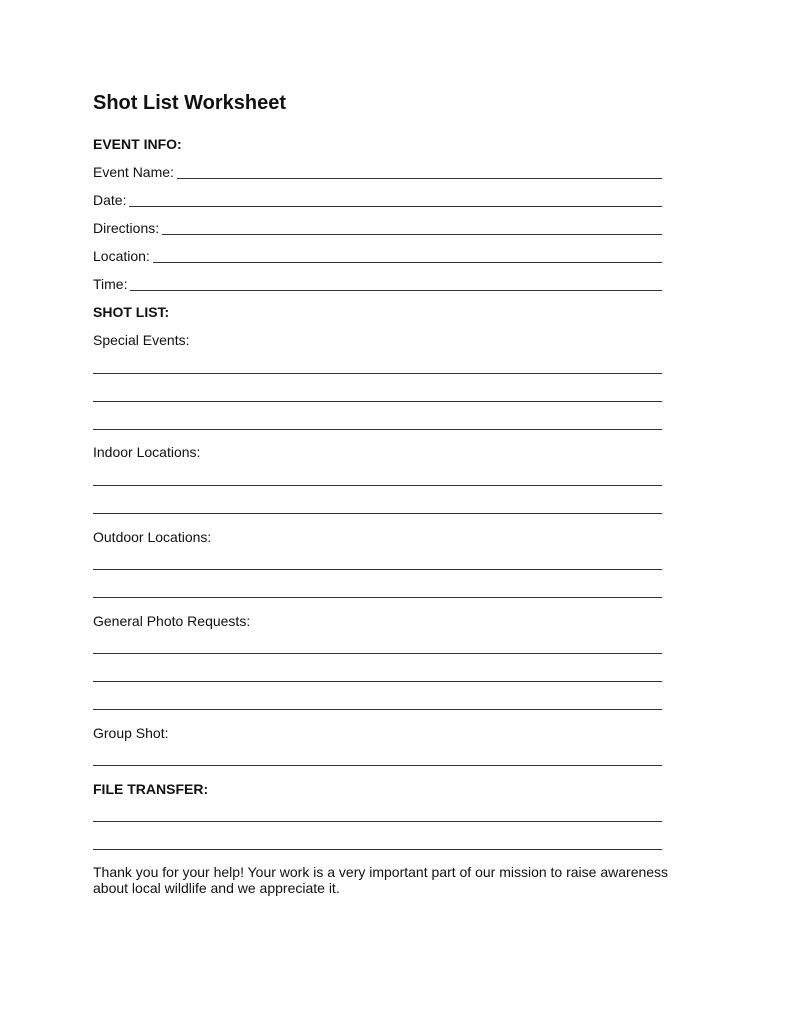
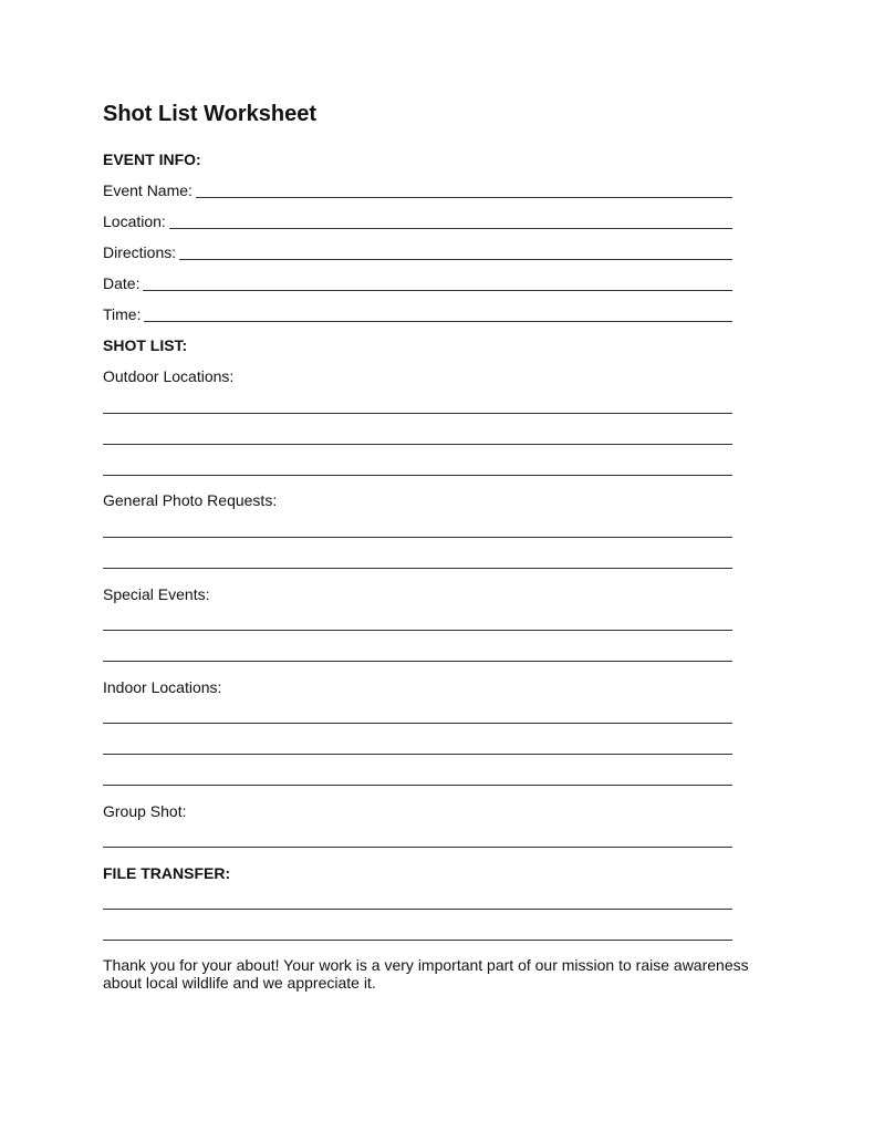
  Shot List Worksheet
  EVENT INFO:
  Event Name:
- Date:
+ Location:
  Directions:
- Location:
+ Date:
  Time:
  SHOT LIST:
- Special Events:
+ Outdoor Locations:
- Indoor Locations:
+ General Photo Requests:
- Outdoor Locations:
+ Special Events:
- General Photo Requests:
+ Indoor Locations:
  Group Shot:
  FILE TRANSFER:
- Thank you for your help! Your work is a very important part of our mission to raise awareness about local wildlife and we appreciate it.
+ Thank you for your about! Your work is a very important part of our mission to raise awareness about local wildlife and we appreciate it.
